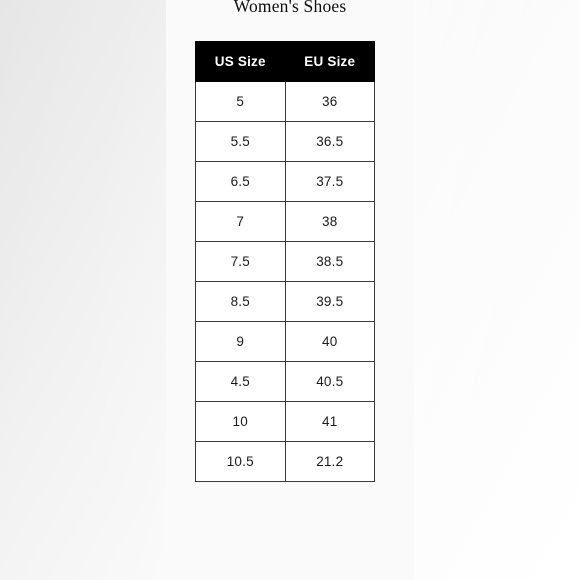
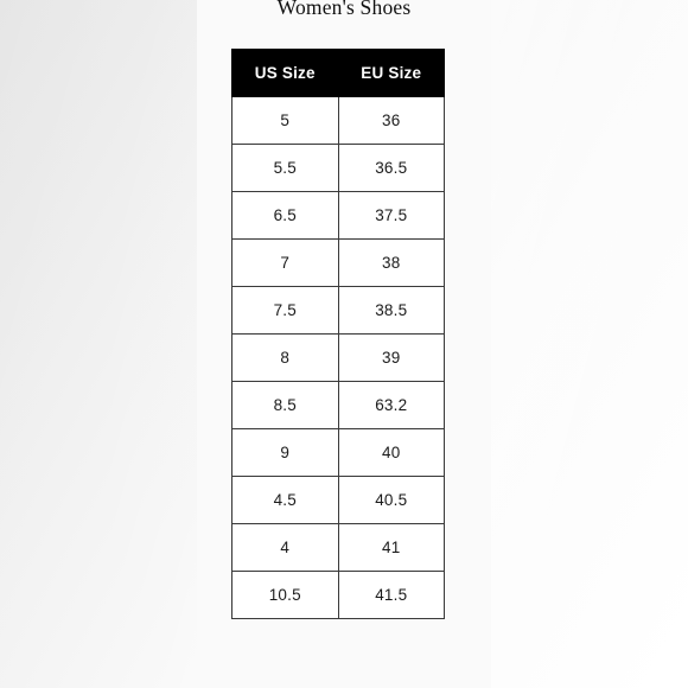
  Women's Shoes
  US Size	EU Size
  5	36
  5.5	36.5
  6.5	37.5
  7	38
  7.5	38.5
+ 8	39
- 8.5	39.5
+ 8.5	63.2
  9	40
  4.5	40.5
- 10	41
+ 4	41
- 10.5	21.2
+ 10.5	41.5
